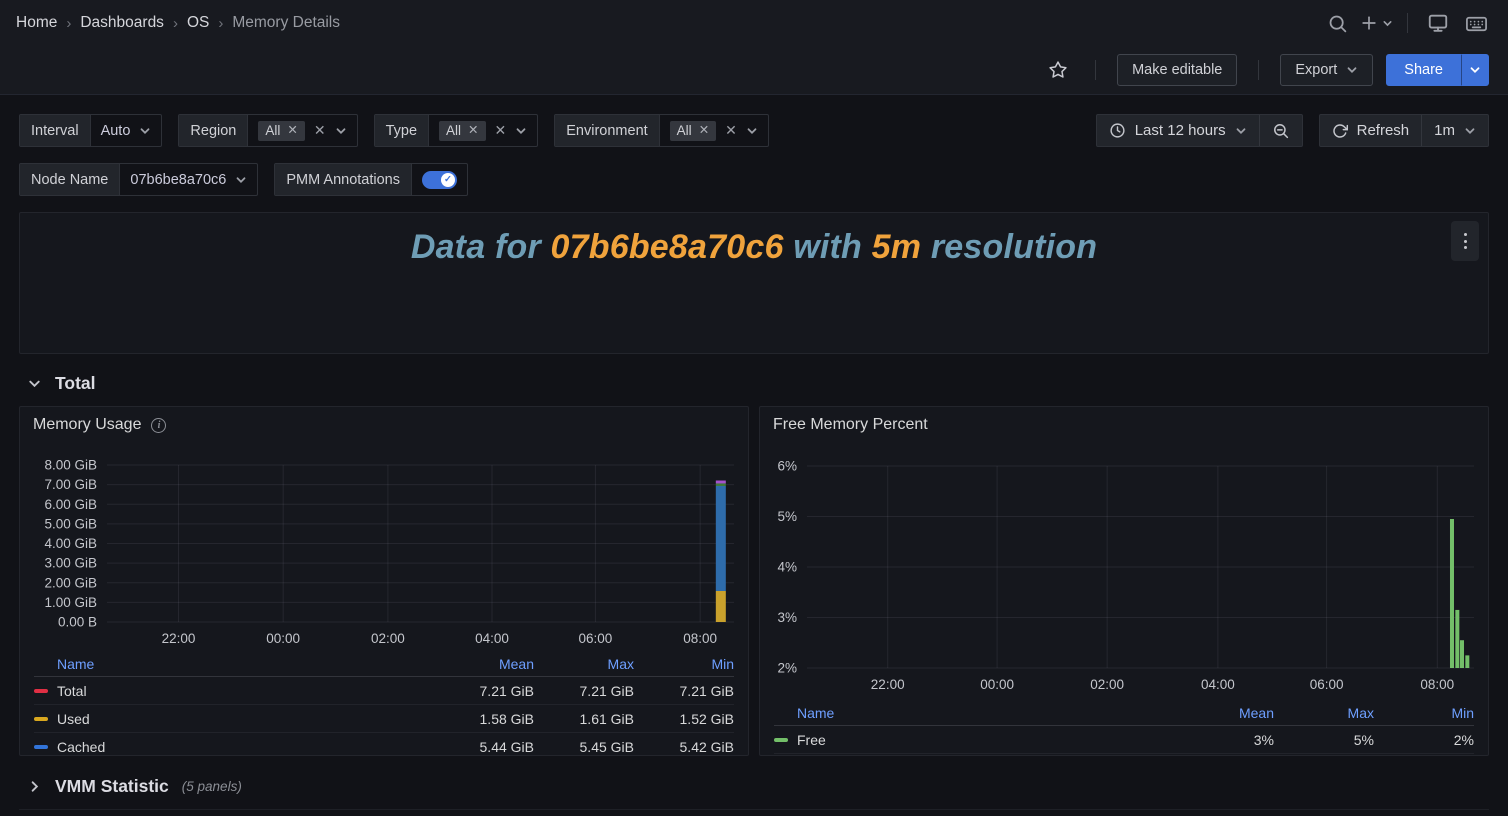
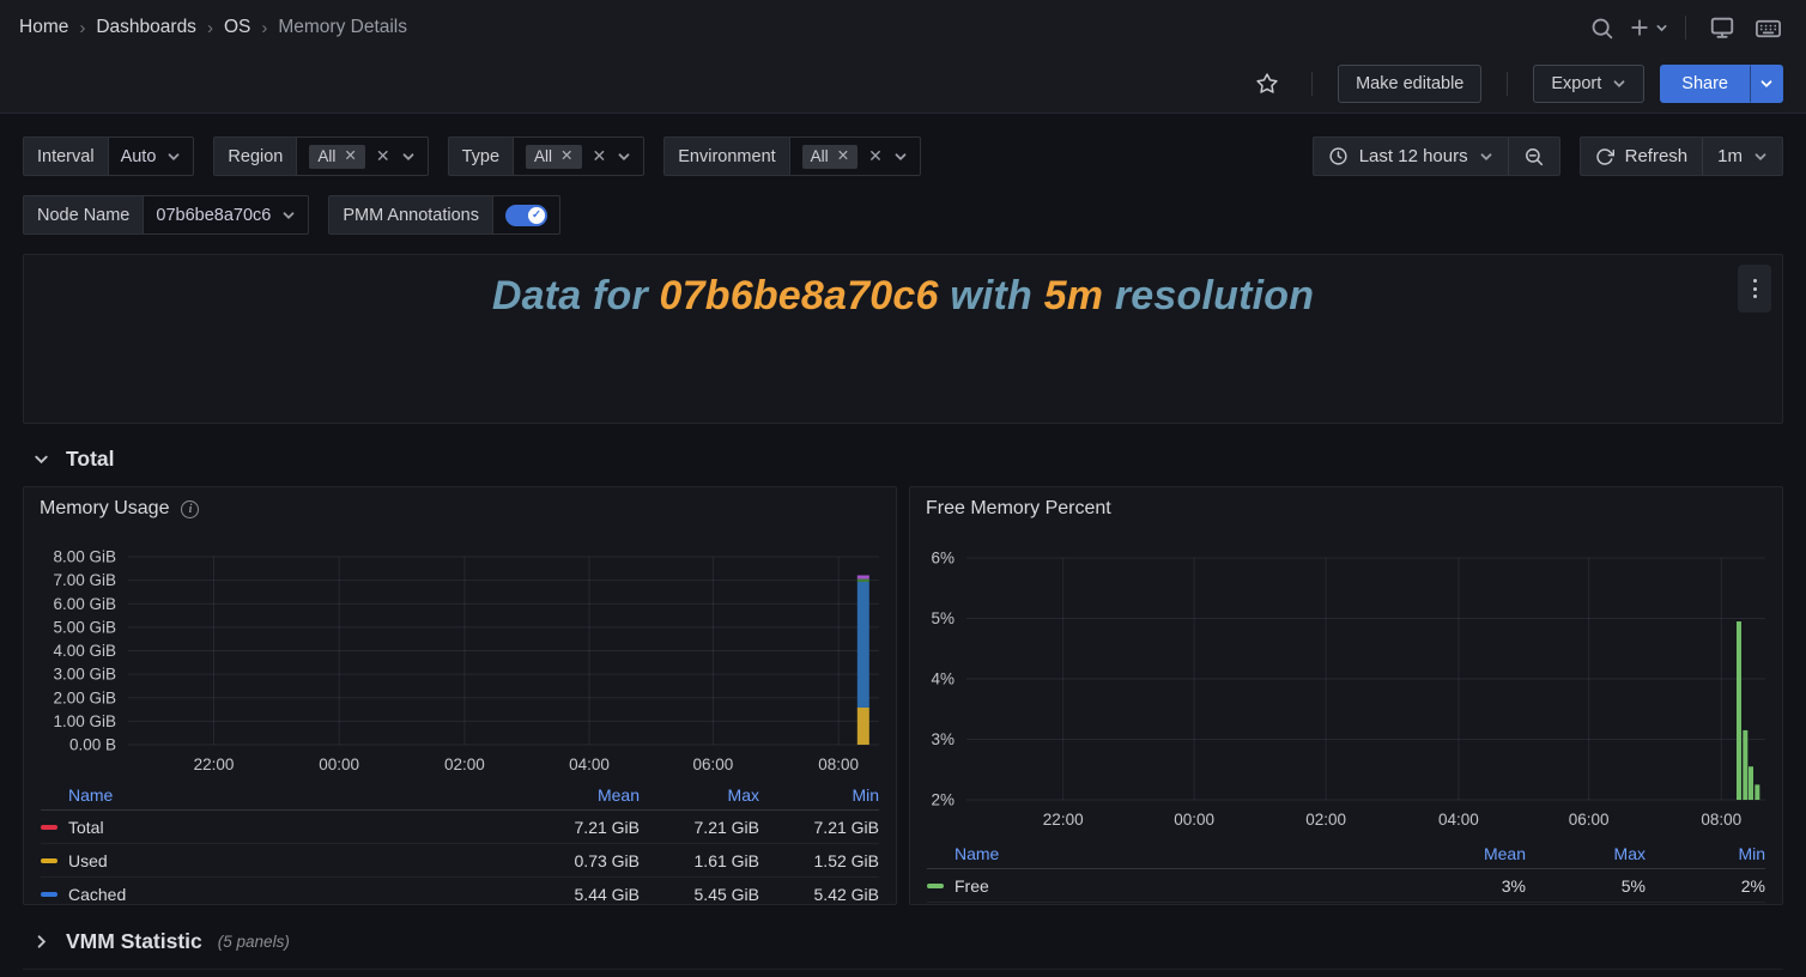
  Home
  ›
  Dashboards
  ›
  OS
  ›
  Memory Details
  Make editable
  Export
  Share
  Interval
  Auto
  Region
  All
  ✕
  ✕
  Type
  All
  ✕
  ✕
  Environment
  All
  ✕
  ✕
  Last 12 hours
  Refresh
  1m
  Node Name
  07b6be8a70c6
  PMM Annotations
  ✓
  Data for 07b6be8a70c6 with 5m resolution
  Total
  Memory Usage
  i
  8.00 GiB
  7.00 GiB
  6.00 GiB
  5.00 GiB
  4.00 GiB
  3.00 GiB
  2.00 GiB
  1.00 GiB
  0.00 B
  22:00
  00:00
  02:00
  04:00
  06:00
  08:00
  Name
  Mean
  Max
  Min
  Total
  7.21 GiB
  7.21 GiB
  7.21 GiB
  Used
- 1.58 GiB
+ 0.73 GiB
  1.61 GiB
  1.52 GiB
  Cached
  5.44 GiB
  5.45 GiB
  5.42 GiB
  Free Memory Percent
  6%
  5%
  4%
  3%
  2%
  22:00
  00:00
  02:00
  04:00
  06:00
  08:00
  Name
  Mean
  Max
  Min
  Free
  3%
  5%
  2%
  VMM Statistic
  (5 panels)
